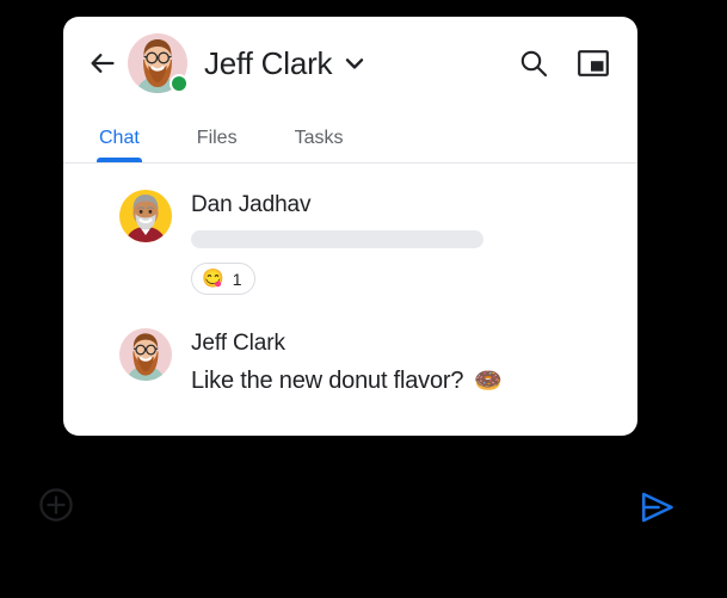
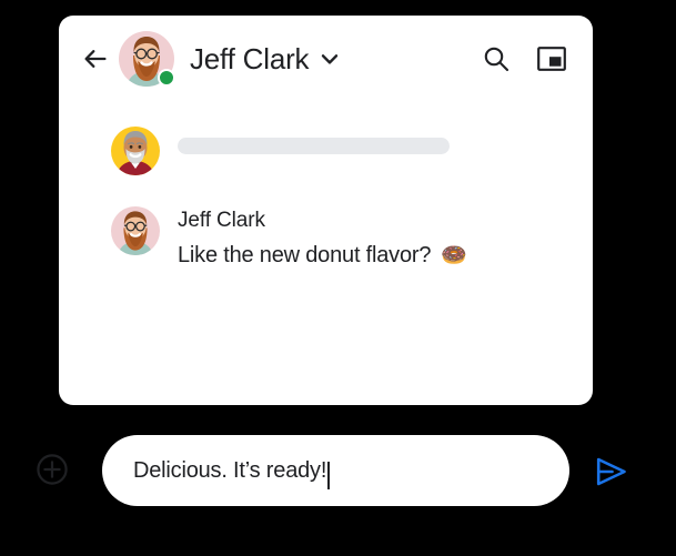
  Jeff Clark
- Chat
- Files
- Tasks
- Dan Jadhav
- 😋
- 1
  Jeff Clark
  Like the new donut flavor?
  🍩
+ Delicious. It’s ready!
